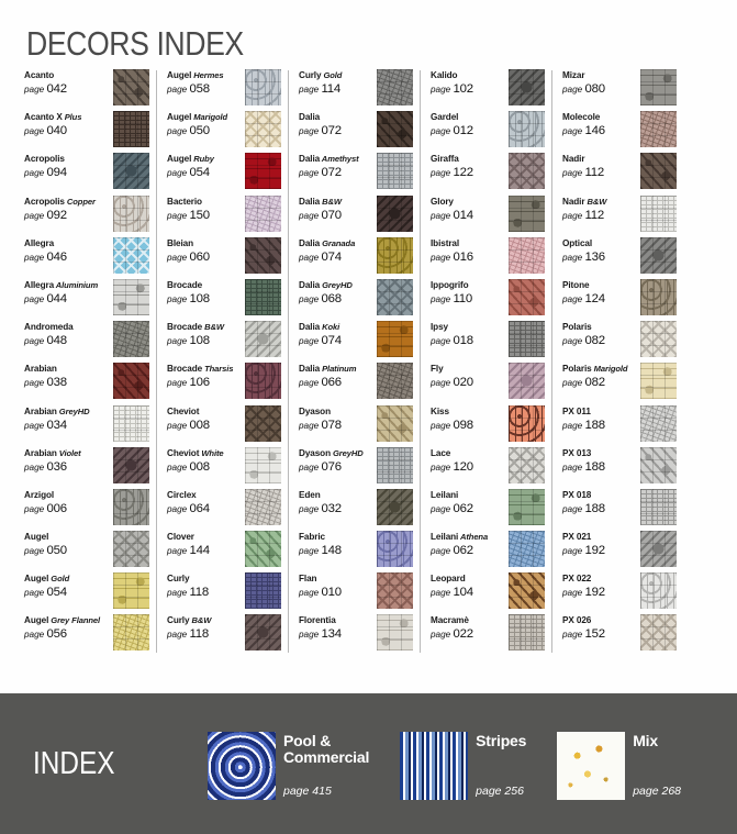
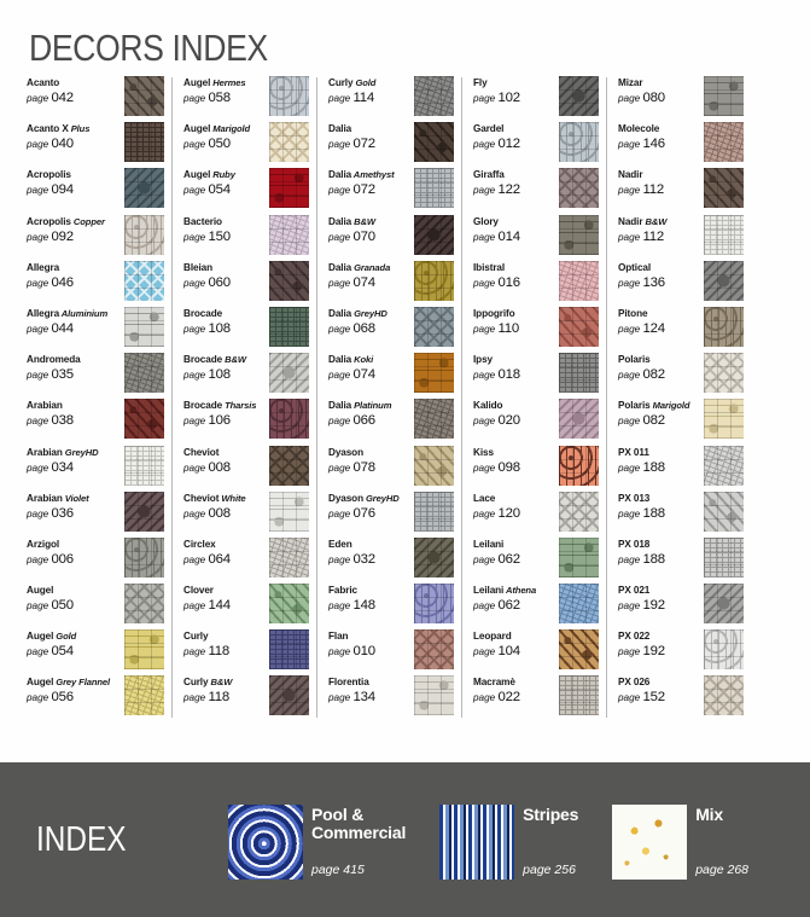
  DECORS INDEX
  Acanto
  page 042
  Acanto X Plus
  page 040
  Acropolis
  page 094
  Acropolis Copper
  page 092
  Allegra
  page 046
  Allegra Aluminium
  page 044
  Andromeda
- page 048
+ page 035
  Arabian
  page 038
  Arabian GreyHD
  page 034
  Arabian Violet
  page 036
  Arzigol
  page 006
  Augel
  page 050
  Augel Gold
  page 054
  Augel Grey Flannel
  page 056
  Augel Hermes
  page 058
  Augel Marigold
  page 050
  Augel Ruby
  page 054
  Bacterio
  page 150
  Bleian
  page 060
  Brocade
  page 108
  Brocade B&W
  page 108
  Brocade Tharsis
  page 106
  Cheviot
  page 008
  Cheviot White
  page 008
  Circlex
  page 064
  Clover
  page 144
  Curly
  page 118
  Curly B&W
  page 118
  Curly Gold
  page 114
  Dalia
  page 072
  Dalia Amethyst
  page 072
  Dalia B&W
  page 070
  Dalia Granada
  page 074
  Dalia GreyHD
  page 068
  Dalia Koki
  page 074
  Dalia Platinum
  page 066
  Dyason
  page 078
  Dyason GreyHD
  page 076
  Eden
  page 032
  Fabric
  page 148
  Flan
  page 010
  Florentia
  page 134
- Kalido
+ Fly
  page 102
  Gardel
  page 012
  Giraffa
  page 122
  Glory
  page 014
  Ibistral
  page 016
  Ippogrifo
  page 110
  Ipsy
  page 018
- Fly
+ Kalido
  page 020
  Kiss
  page 098
  Lace
  page 120
  Leilani
  page 062
  Leilani Athena
  page 062
  Leopard
  page 104
  Macramè
  page 022
  Mizar
  page 080
  Molecole
  page 146
  Nadir
  page 112
  Nadir B&W
  page 112
  Optical
  page 136
  Pitone
  page 124
  Polaris
  page 082
  Polaris Marigold
  page 082
  PX 011
  page 188
  PX 013
  page 188
  PX 018
  page 188
  PX 021
  page 192
  PX 022
  page 192
  PX 026
  page 152
  INDEX
  Pool &
  Commercial
  page 415
  Stripes
  page 256
  Mix
  page 268
